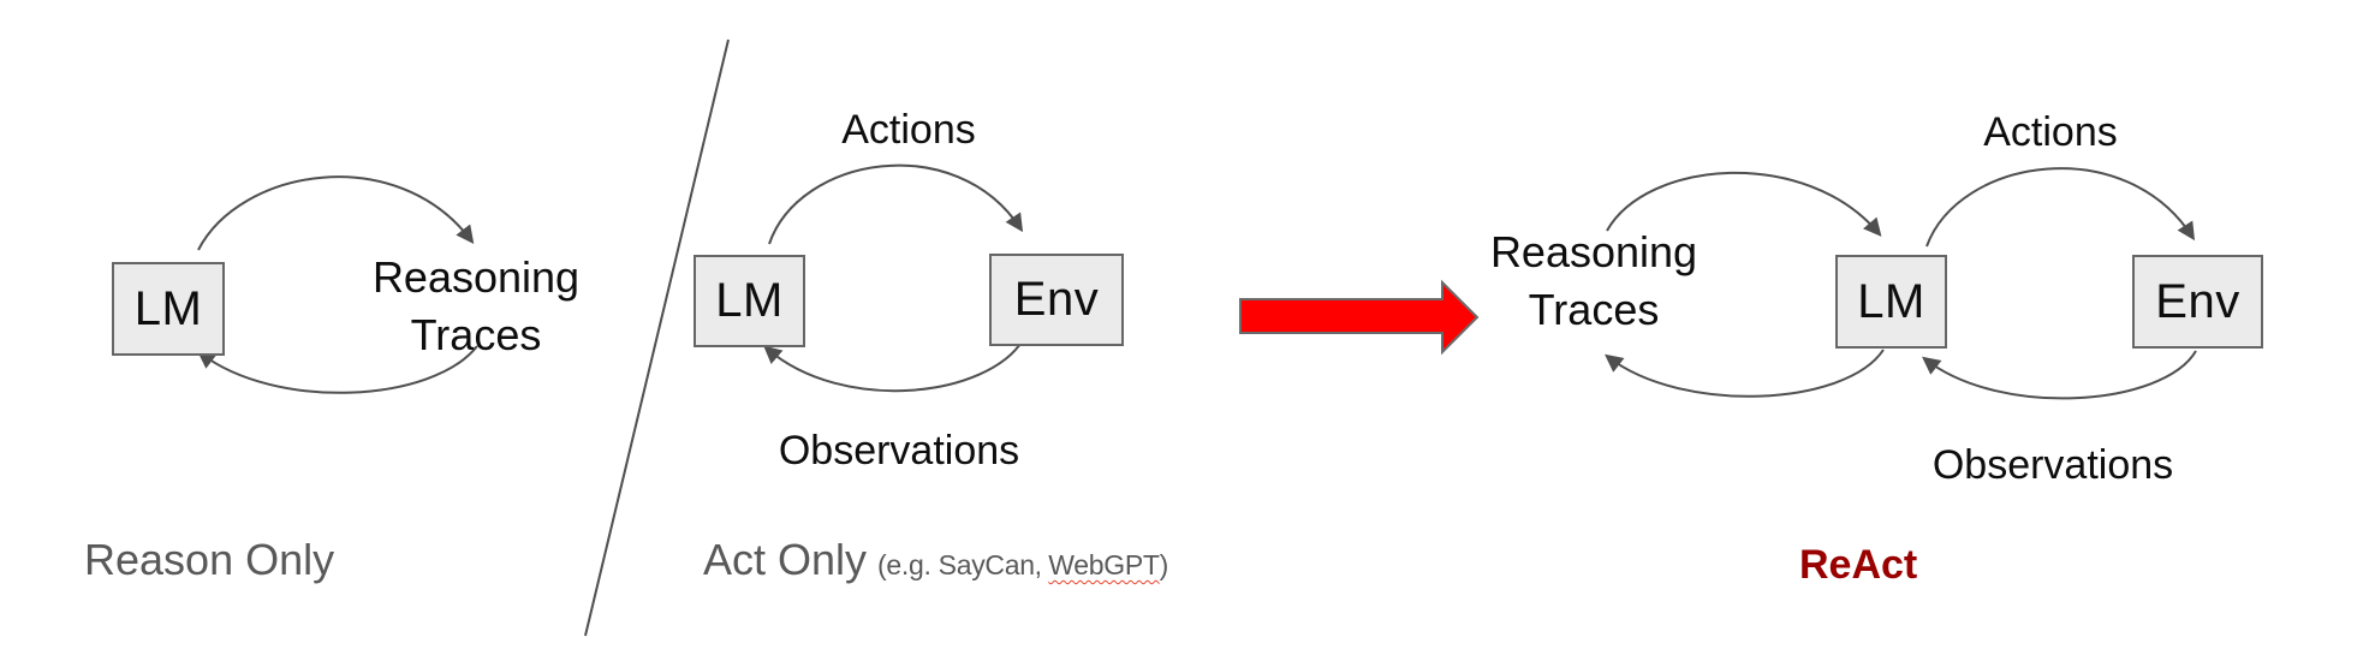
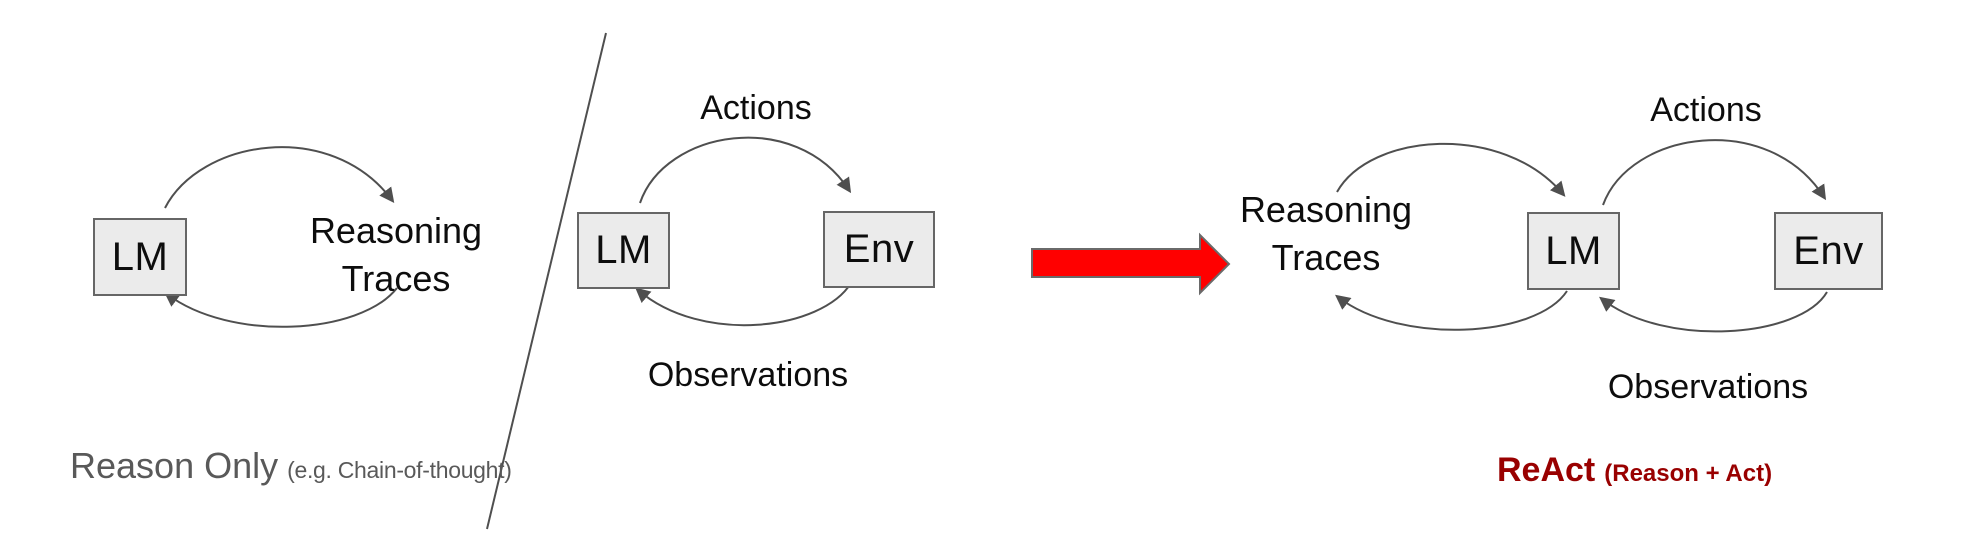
  LM
  Reasoning
  Traces
  Reason Only
+ (e.g. Chain-of-thought)
  LM
  Env
  Actions
  Observations
- Act Only
- (e.g. SayCan, WebGPT)
  Reasoning
  Traces
  LM
  Env
  Actions
  Observations
  ReAct
+ (Reason + Act)
